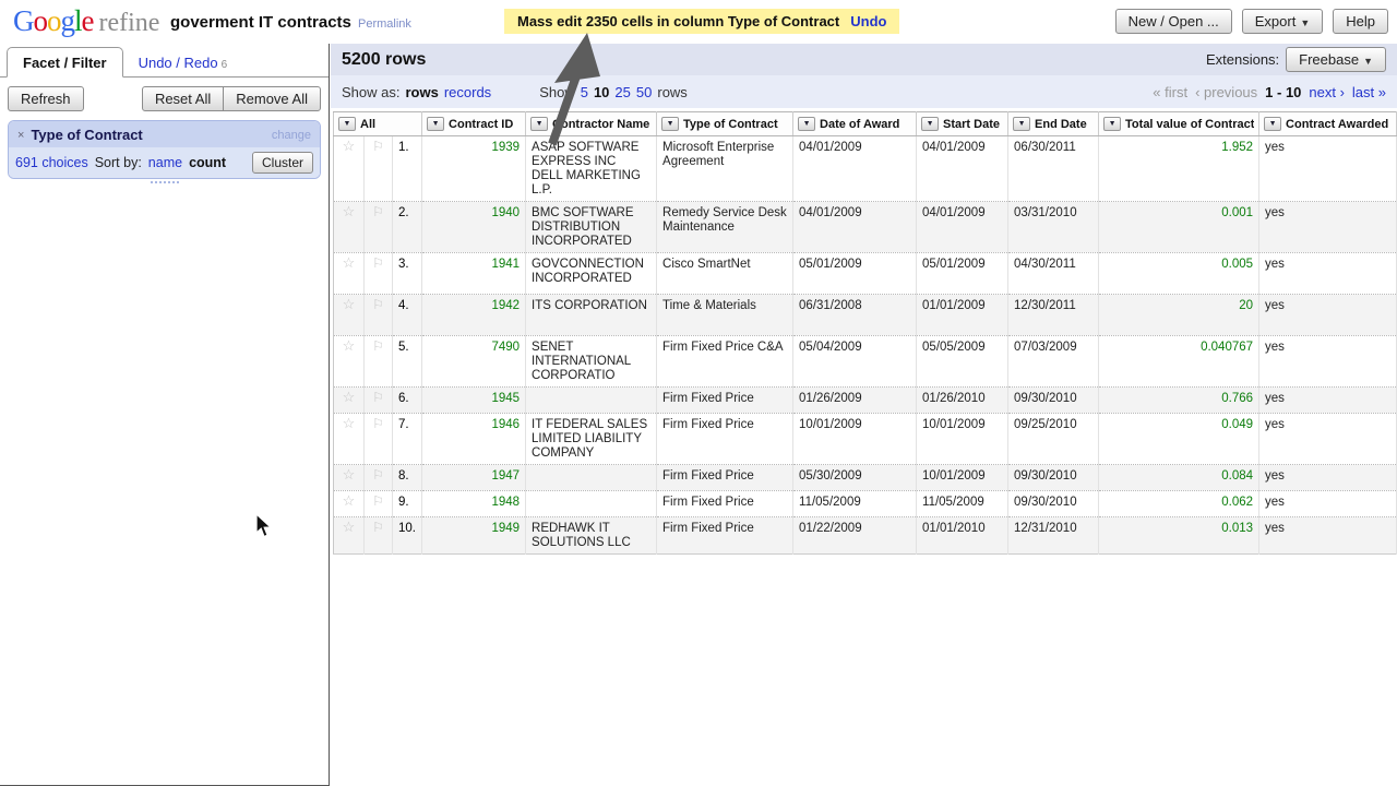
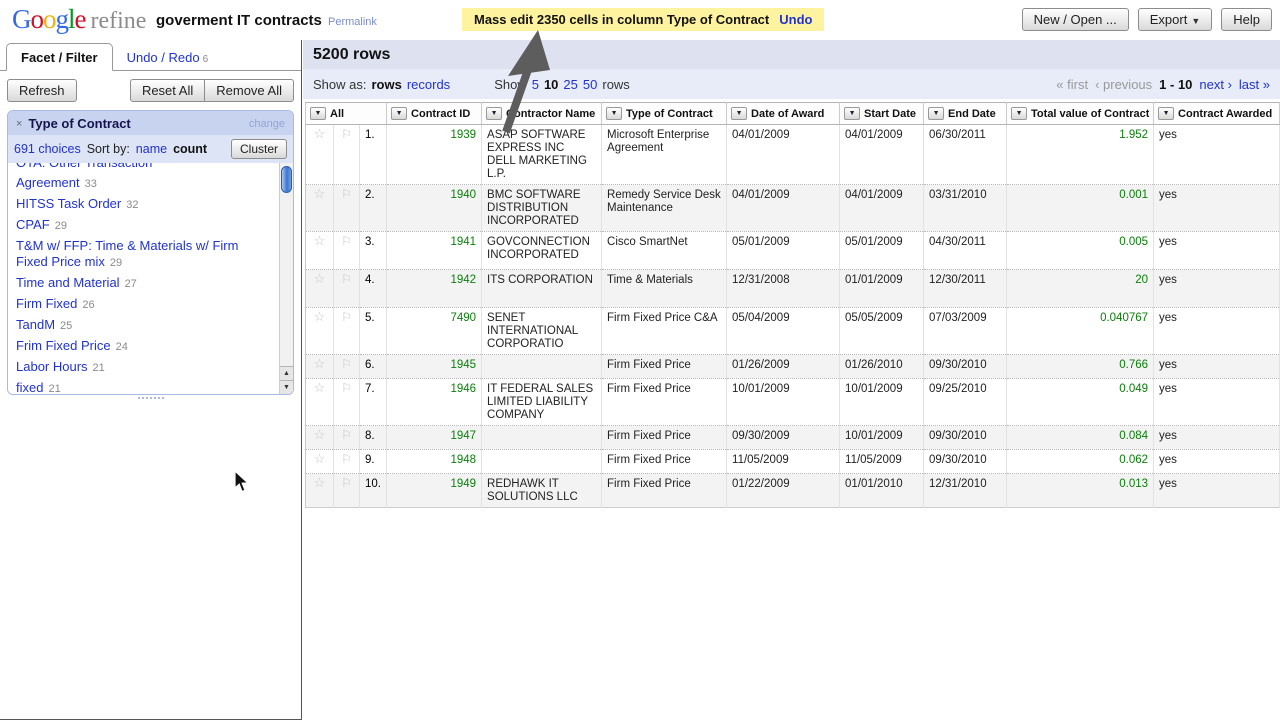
  Google refine
  goverment IT contracts
  Permalink
  Mass edit 2350 cells in column Type of Contract Undo
  New / Open ...
  Export ▼
  Help
  Facet / Filter
  Undo / Redo 6
  Refresh
  Reset All
  Remove All
  ×
  Type of Contract
  change
  691 choices
  Sort by:
  name
  count
  Cluster
+ OTA: Other Transaction
+ Agreement 33
+ HITSS Task Order 32
+ CPAF 29
+ T&M w/ FFP: Time & Materials w/ Firm Fixed Price mix 29
+ Time and Material 27
+ Firm Fixed 26
+ TandM 25
+ Frim Fixed Price 24
+ Labor Hours 21
+ fixed 21
  5200 rows
- Extensions:
- Freebase ▼
  Show as:
  rows
  records
  Sho
  5
  10
  25
  50
  rows
  « first
  ‹ previous
  1 - 10
  next ›
  last »
  All	Contract ID	ontractor Name	Type of Contract	Date of Award	Start Date	End Date	Total value of Contract	Contract Awarded
  ☆	⚐	1.	1939	ASAP SOFTWARE EXPRESS INC DELL MARKETING L.P.	Microsoft Enterprise Agreement	04/01/2009	04/01/2009	06/30/2011	1.952	yes
  ☆	⚐	2.	1940	BMC SOFTWARE DISTRIBUTION INCORPORATED	Remedy Service Desk Maintenance	04/01/2009	04/01/2009	03/31/2010	0.001	yes
  ☆	⚐	3.	1941	GOVCONNECTION INCORPORATED	Cisco SmartNet	05/01/2009	05/01/2009	04/30/2011	0.005	yes
- ☆	⚐	4.	1942	ITS CORPORATION	Time & Materials	06/31/2008	01/01/2009	12/30/2011	20	yes
+ ☆	⚐	4.	1942	ITS CORPORATION	Time & Materials	12/31/2008	01/01/2009	12/30/2011	20	yes
  ☆	⚐	5.	7490	SENET INTERNATIONAL CORPORATIO	Firm Fixed Price C&A	05/04/2009	05/05/2009	07/03/2009	0.040767	yes
  ☆	⚐	6.	1945		Firm Fixed Price	01/26/2009	01/26/2010	09/30/2010	0.766	yes
  ☆	⚐	7.	1946	IT FEDERAL SALES LIMITED LIABILITY COMPANY	Firm Fixed Price	10/01/2009	10/01/2009	09/25/2010	0.049	yes
- ☆	⚐	8.	1947		Firm Fixed Price	05/30/2009	10/01/2009	09/30/2010	0.084	yes
+ ☆	⚐	8.	1947		Firm Fixed Price	09/30/2009	10/01/2009	09/30/2010	0.084	yes
  ☆	⚐	9.	1948		Firm Fixed Price	11/05/2009	11/05/2009	09/30/2010	0.062	yes
  ☆	⚐	10.	1949	REDHAWK IT SOLUTIONS LLC	Firm Fixed Price	01/22/2009	01/01/2010	12/31/2010	0.013	yes
